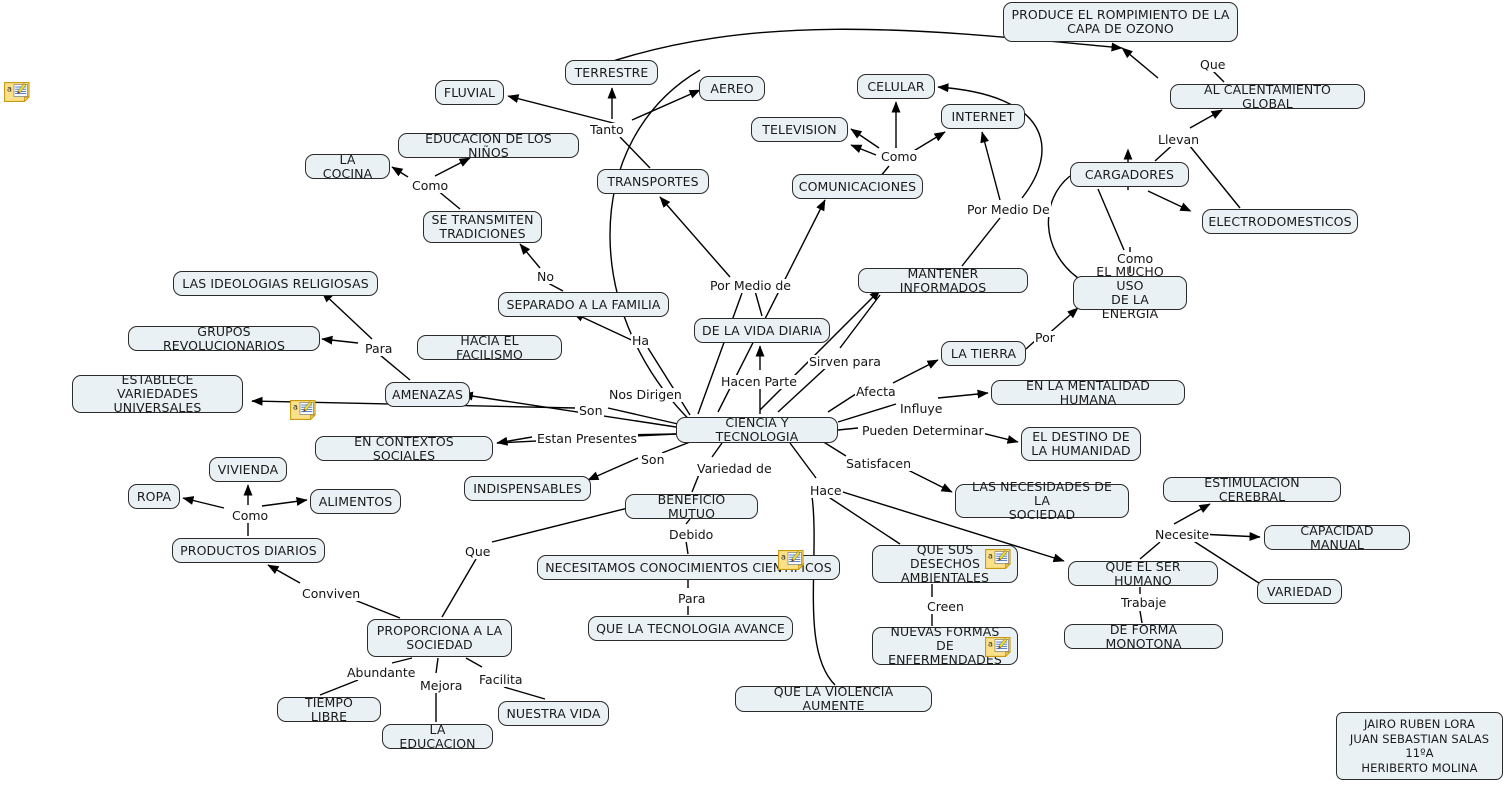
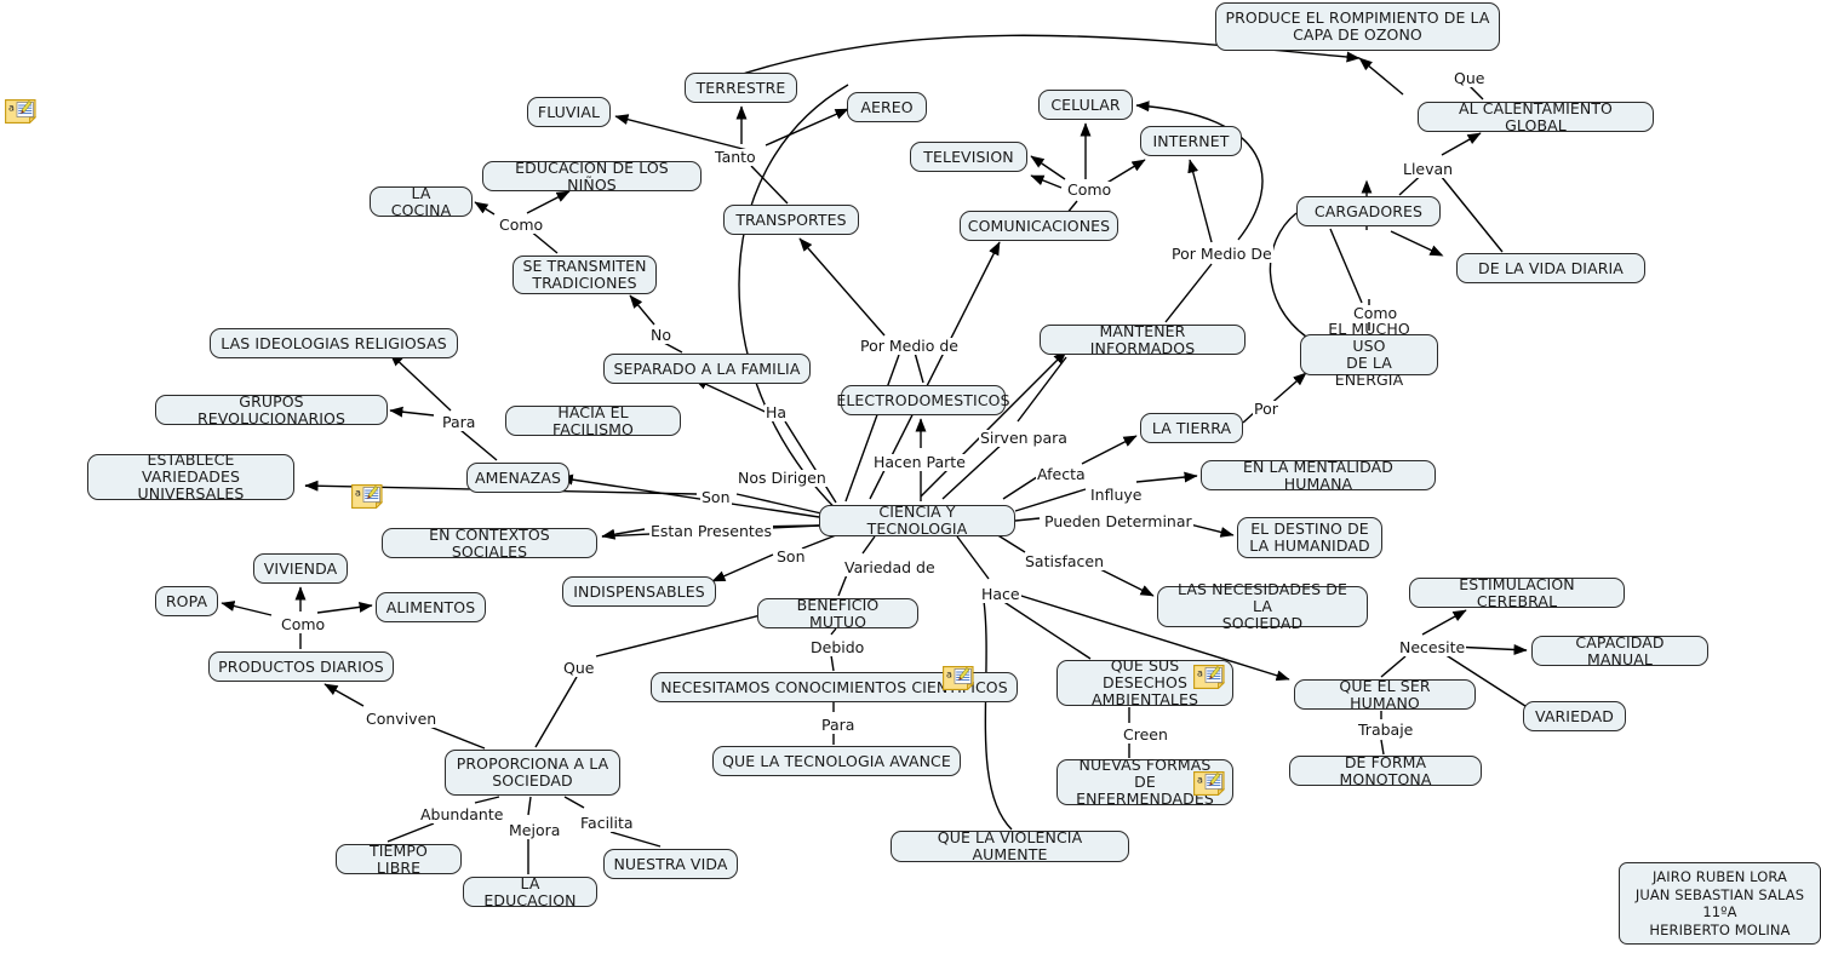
  PRODUCE EL ROMPIMIENTO DE LA
  CAPA DE OZONO
  AL CALENTAMIENTO GLOBAL
  TERRESTRE
  FLUVIAL
  AEREO
  CELULAR
  INTERNET
  TELEVISION
  CARGADORES
  EDUCACION DE LOS NIÑOS
  LA COCINA
  TRANSPORTES
  COMUNICACIONES
- ELECTRODOMESTICOS
+ DE LA VIDA DIARIA
  SE TRANSMITEN
  TRADICIONES
  MANTENER INFORMADOS
  EL MUCHO USO
  DE LA ENERGIA
  LAS IDEOLOGIAS RELIGIOSAS
  SEPARADO A LA FAMILIA
  GRUPOS REVOLUCIONARIOS
- DE LA VIDA DIARIA
+ ELECTRODOMESTICOS
  HACIA EL FACILISMO
  LA TIERRA
  ESTABLECE VARIEDADES
  UNIVERSALES
  EN LA MENTALIDAD HUMANA
  AMENAZAS
  CIENCIA Y TECNOLOGIA
  EN CONTEXTOS SOCIALES
  EL DESTINO DE
  LA HUMANIDAD
  VIVIENDA
  ROPA
  ALIMENTOS
  INDISPENSABLES
  LAS NECESIDADES DE LA
  SOCIEDAD
  ESTIMULACION CEREBRAL
  BENEFICIO MUTUO
  CAPACIDAD MANUAL
  PRODUCTOS DIARIOS
  NECESITAMOS CONOCIMIENTOS CIENICOS
  QUE SUS DESECHOS
  AMBIENTALES
  QUE EL SER HUMANO
  VARIEDAD
  DE FORMA MONOTONA
  QUE LA TECNOLOGIA AVANCE
  PROPORCIONA A LA
  SOCIEDAD
  NUEVAS FORMAS DE
  ENFERMENDADES
  QUE LA VIOLENCIA AUMENTE
  TIEMPO LIBRE
  NUESTRA VIDA
  LA EDUCACION
  JAIRO RUBEN LORA
  JUAN SEBASTIAN SALAS
  11ºA
  HERIBERTO MOLINA
  Que
  Tanto
  Como
  Llevan
  Como
  Por Medio De
  Como
  No
  Por Medio de
  Ha
  Para
  Sirven para
  Por
  Hacen Parte
  Afecta
  Nos Dirigen
  Influye
  Son
  Estan Presentes
  Pueden Determinar
  Son
  Satisfacen
  Variedad de
  Como
  Hace
  Necesite
  Debido
  Conviven
  Creen
  Trabaje
  Que
  Para
  Abundante
  Mejora
  Facilita
  a
  a
  a
  a
  a
